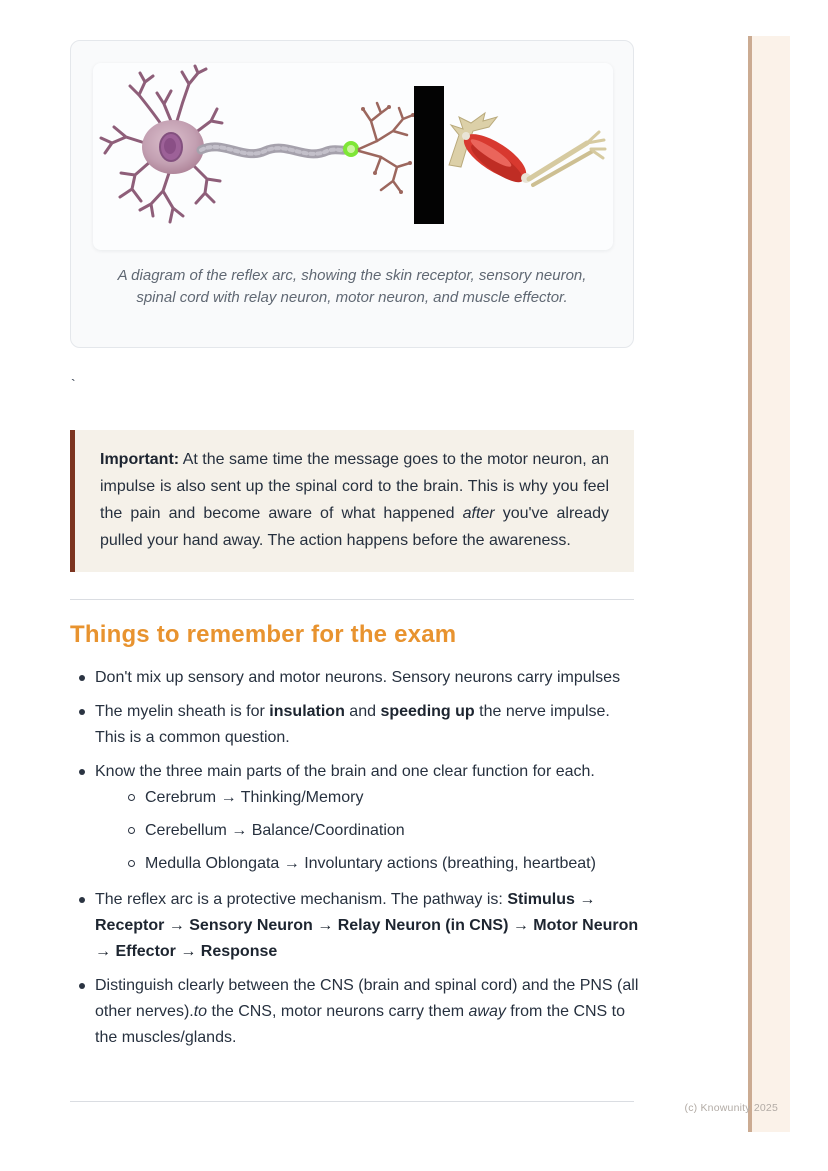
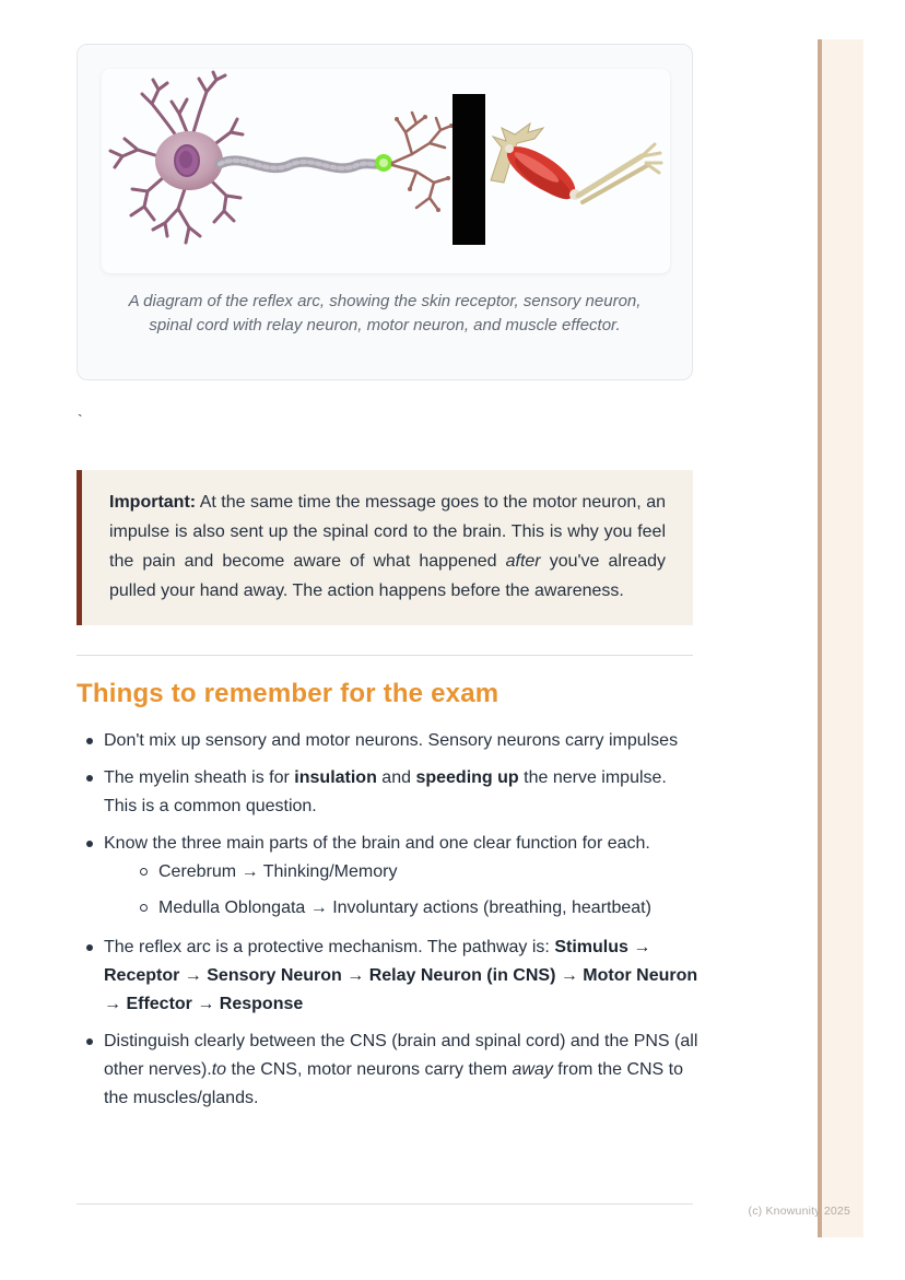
  A diagram of the reflex arc, showing the skin receptor, sensory neuron,
  spinal cord with relay neuron, motor neuron, and muscle effector.
  `
  Important: At the same time the message goes to the motor neuron, an impulse is also sent up the spinal cord to the brain. This is why you feel the pain and become aware of what happened after you've already pulled your hand away. The action happens before the awareness.
  Things to remember for the exam
  Don't mix up sensory and motor neurons. Sensory neurons carry impulses
  The myelin sheath is for insulation and speeding up the nerve impulse. This is a common question.
  Know the three main parts of the brain and one clear function for each.
  Cerebrum → Thinking/Memory
- Cerebellum → Balance/Coordination
  Medulla Oblongata → Involuntary actions (breathing, heartbeat)
  The reflex arc is a protective mechanism. The pathway is: Stimulus → Receptor → Sensory Neuron → Relay Neuron (in CNS) → Motor Neuron → Effector → Response
  Distinguish clearly between the CNS (brain and spinal cord) and the PNS (all other nerves).to the CNS, motor neurons carry them away from the CNS to the muscles/glands.
  (c) Knowunity 2025
